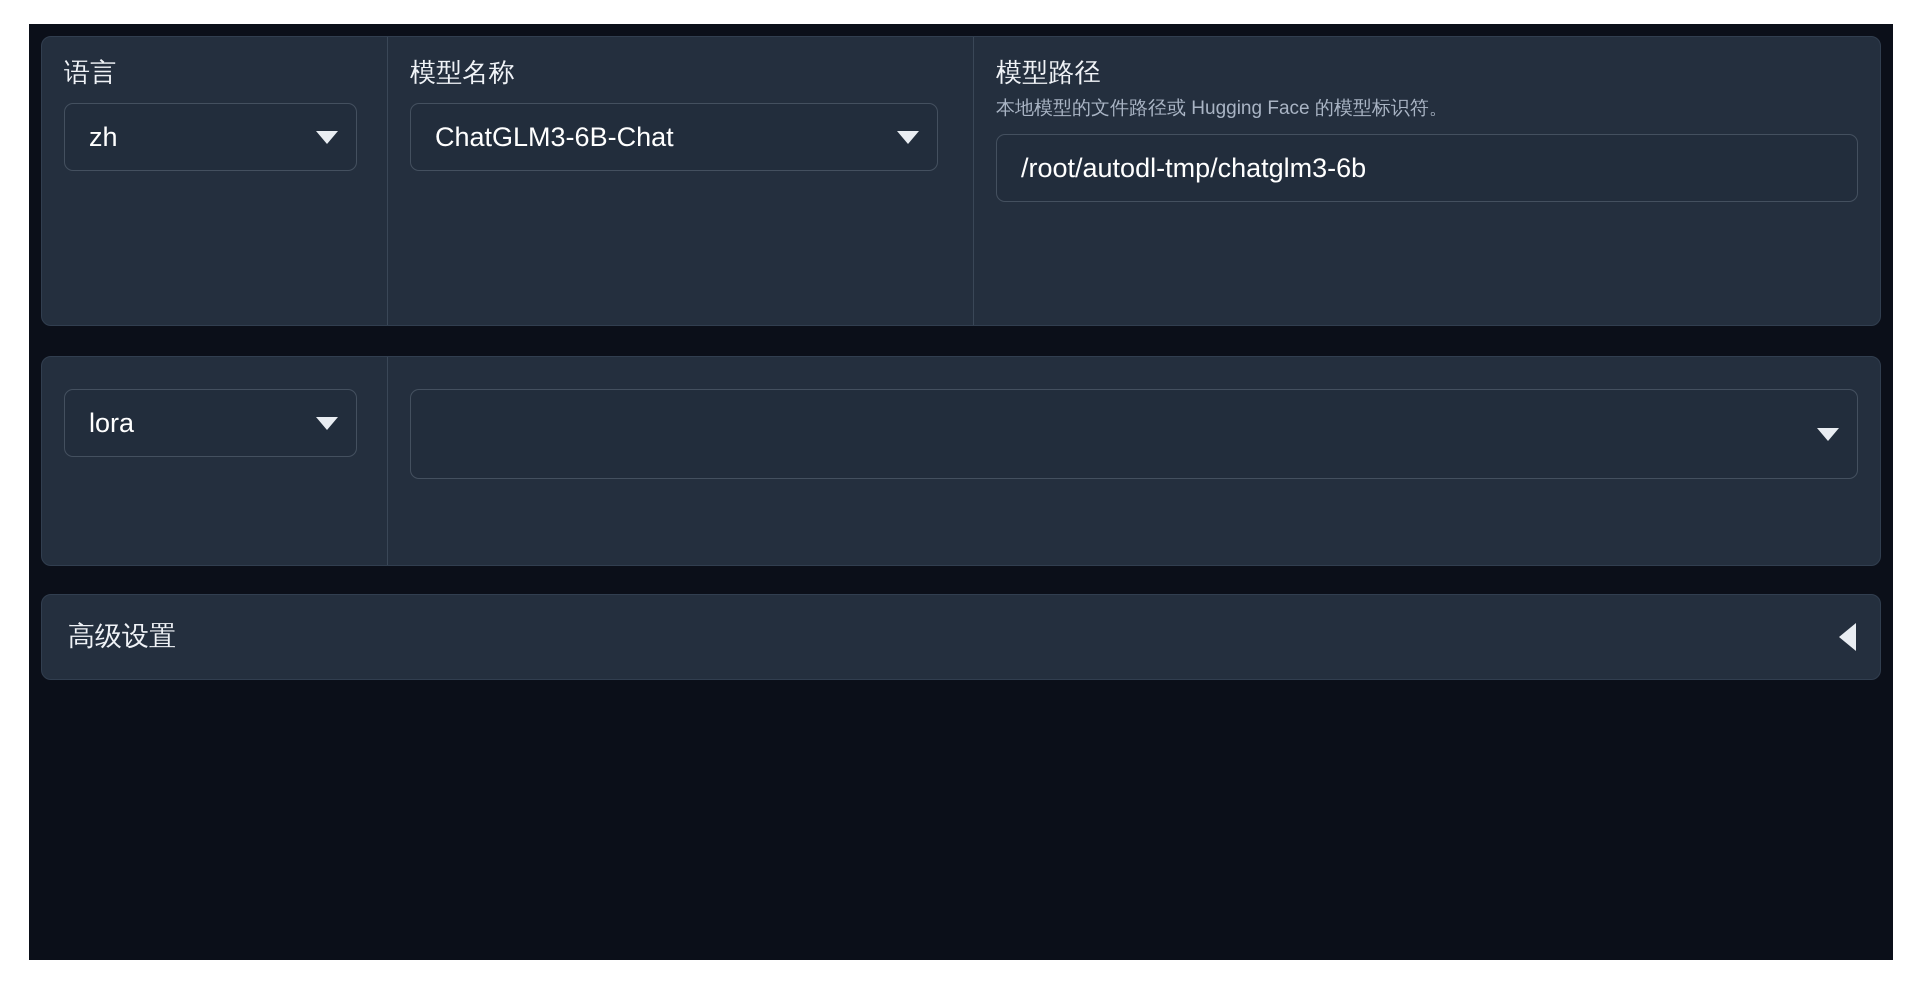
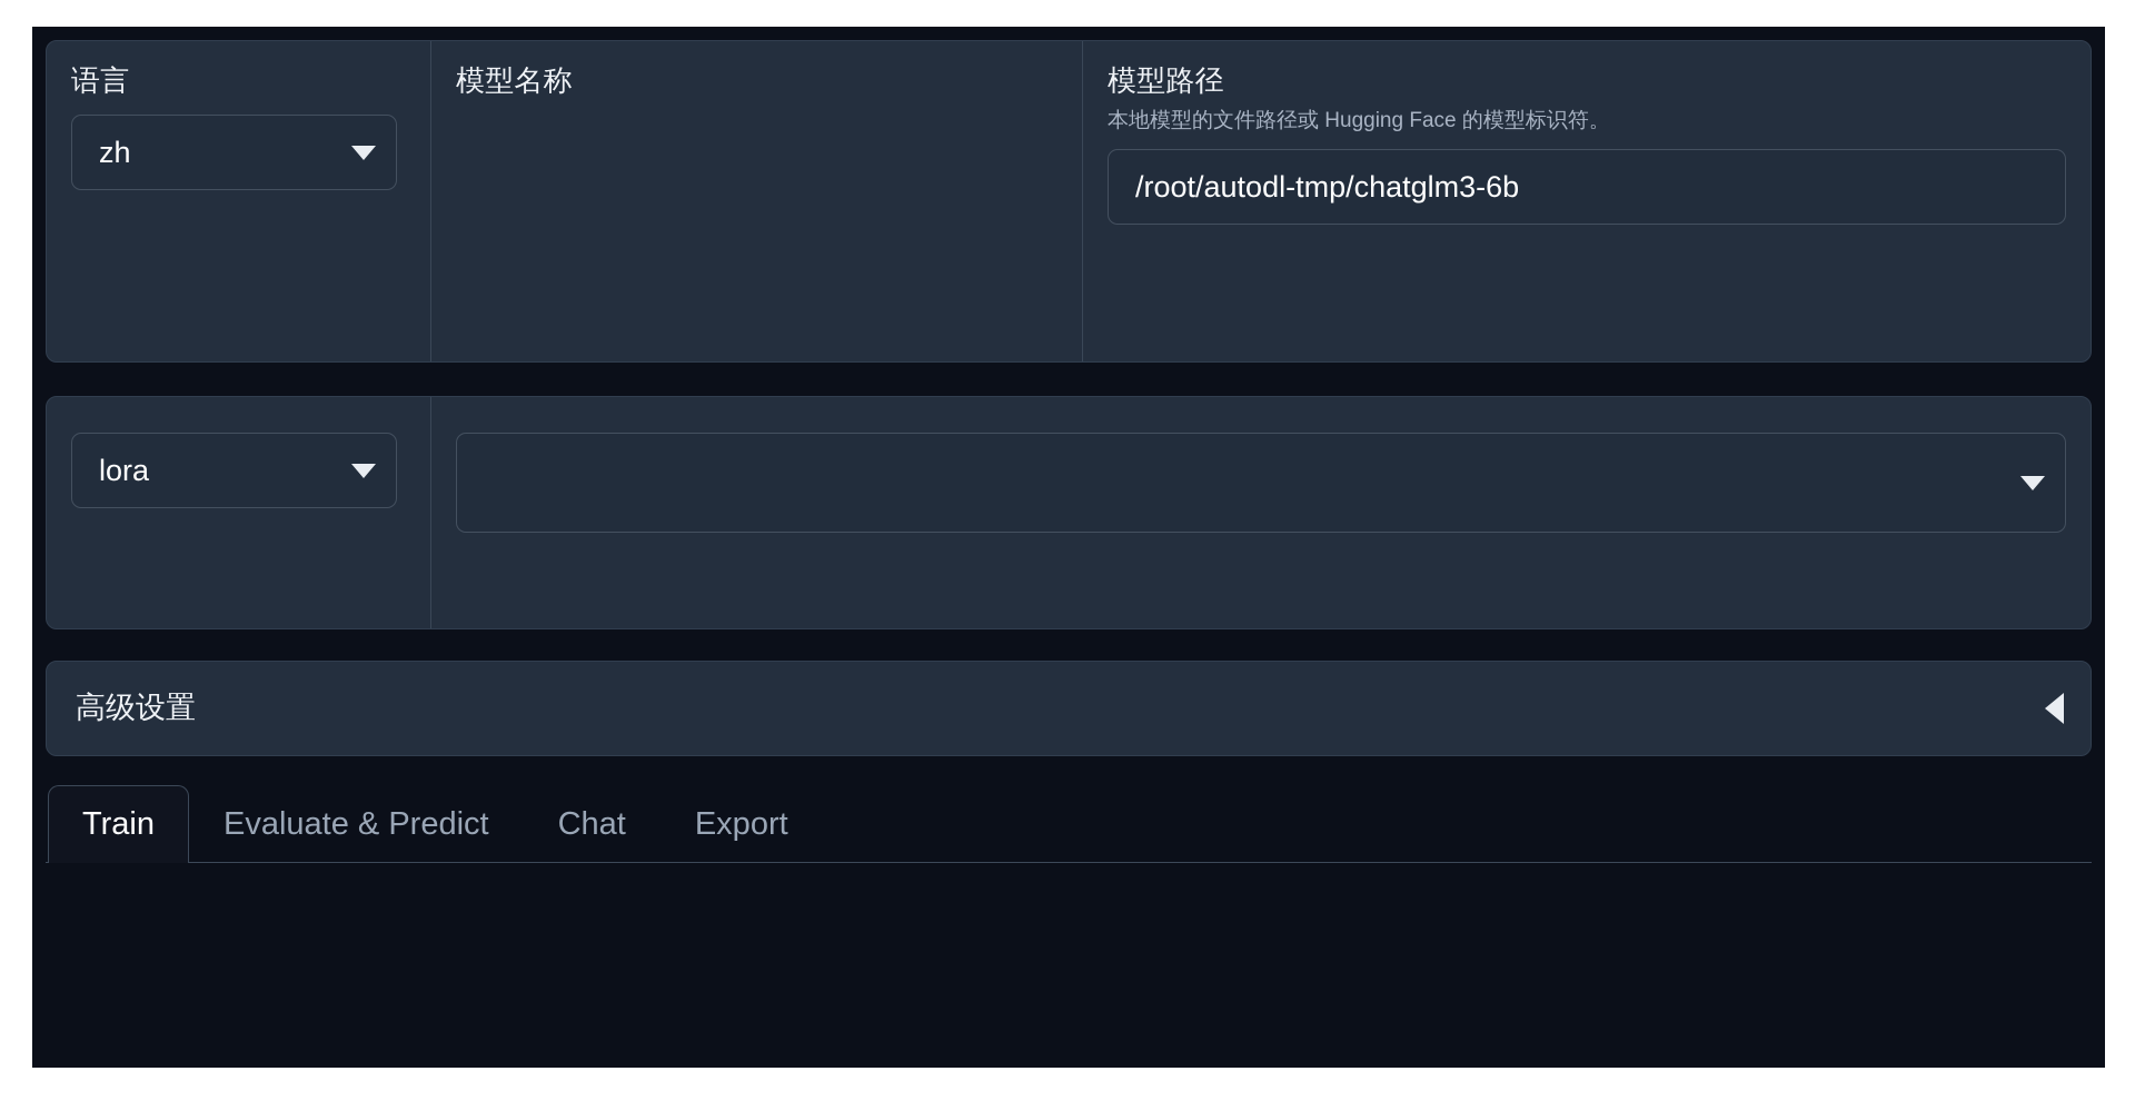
  语言
  zh
  模型名称
- ChatGLM3-6B-Chat
  模型路径
  本地模型的文件路径或 Hugging Face 的模型标识符。
  /root/autodl-tmp/chatglm3-6b
  lora
  高级设置
+ Train
+ Evaluate & Predict
+ Chat
+ Export
